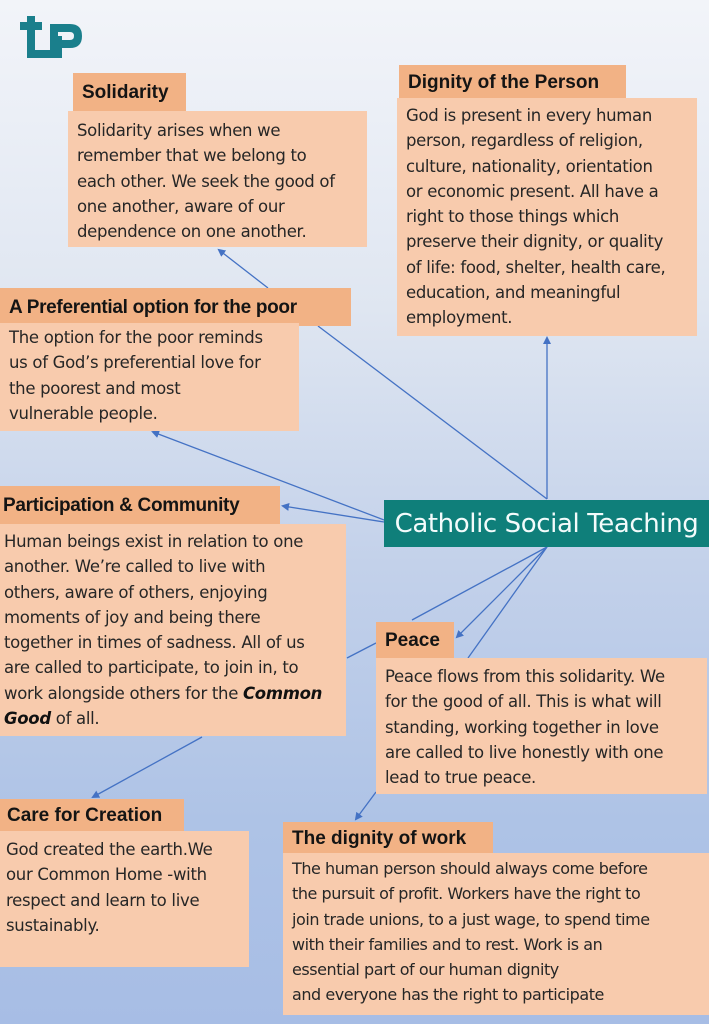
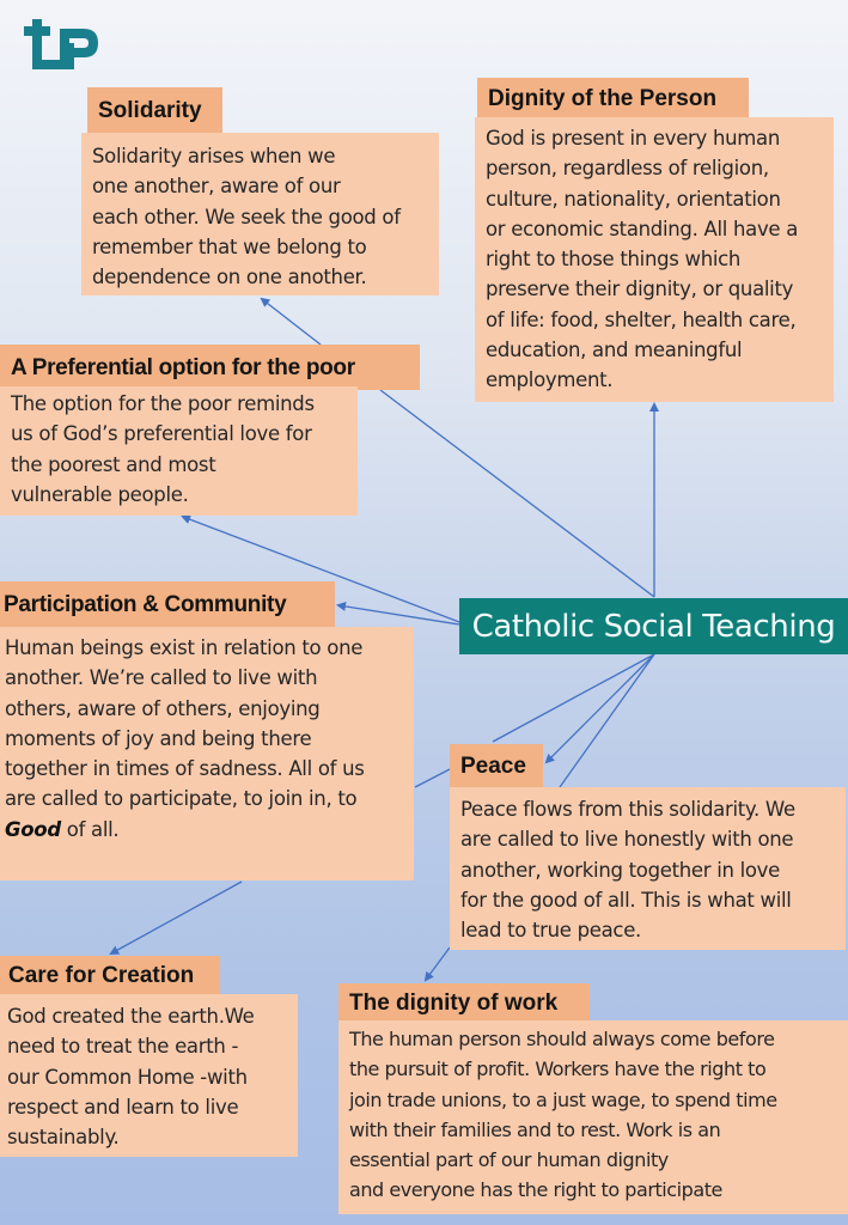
  Solidarity
  Solidarity arises when we
- remember that we belong to
+ one another, aware of our
  each other. We seek the good of
- one another, aware of our
+ remember that we belong to
  dependence on one another.
  Dignity of the Person
  God is present in every human
  person, regardless of religion,
  culture, nationality, orientation
- or economic present. All have a
+ or economic standing. All have a
  right to those things which
  preserve their dignity, or quality
  of life: food, shelter, health care,
  education, and meaningful
  employment.
  A Preferential option for the poor
  The option for the poor reminds
  us of God’s preferential love for
  the poorest and most
  vulnerable people.
  Participation & Community
  Human beings exist in relation to one
  another. We’re called to live with
  others, aware of others, enjoying
  moments of joy and being there
  together in times of sadness. All of us
  are called to participate, to join in, to
- work alongside others for the Common
  Good of all.
  Catholic Social Teaching
  Peace
  Peace flows from this solidarity. We
- for the good of all. This is what will
+ are called to live honestly with one
- standing, working together in love
+ another, working together in love
- are called to live honestly with one
+ for the good of all. This is what will
  lead to true peace.
  Care for Creation
  God created the earth.We
+ need to treat the earth -
  our Common Home -with
  respect and learn to live
  sustainably.
  The dignity of work
  The human person should always come before
  the pursuit of profit. Workers have the right to
  join trade unions, to a just wage, to spend time
  with their families and to rest. Work is an
  essential part of our human dignity
  and everyone has the right to participate
